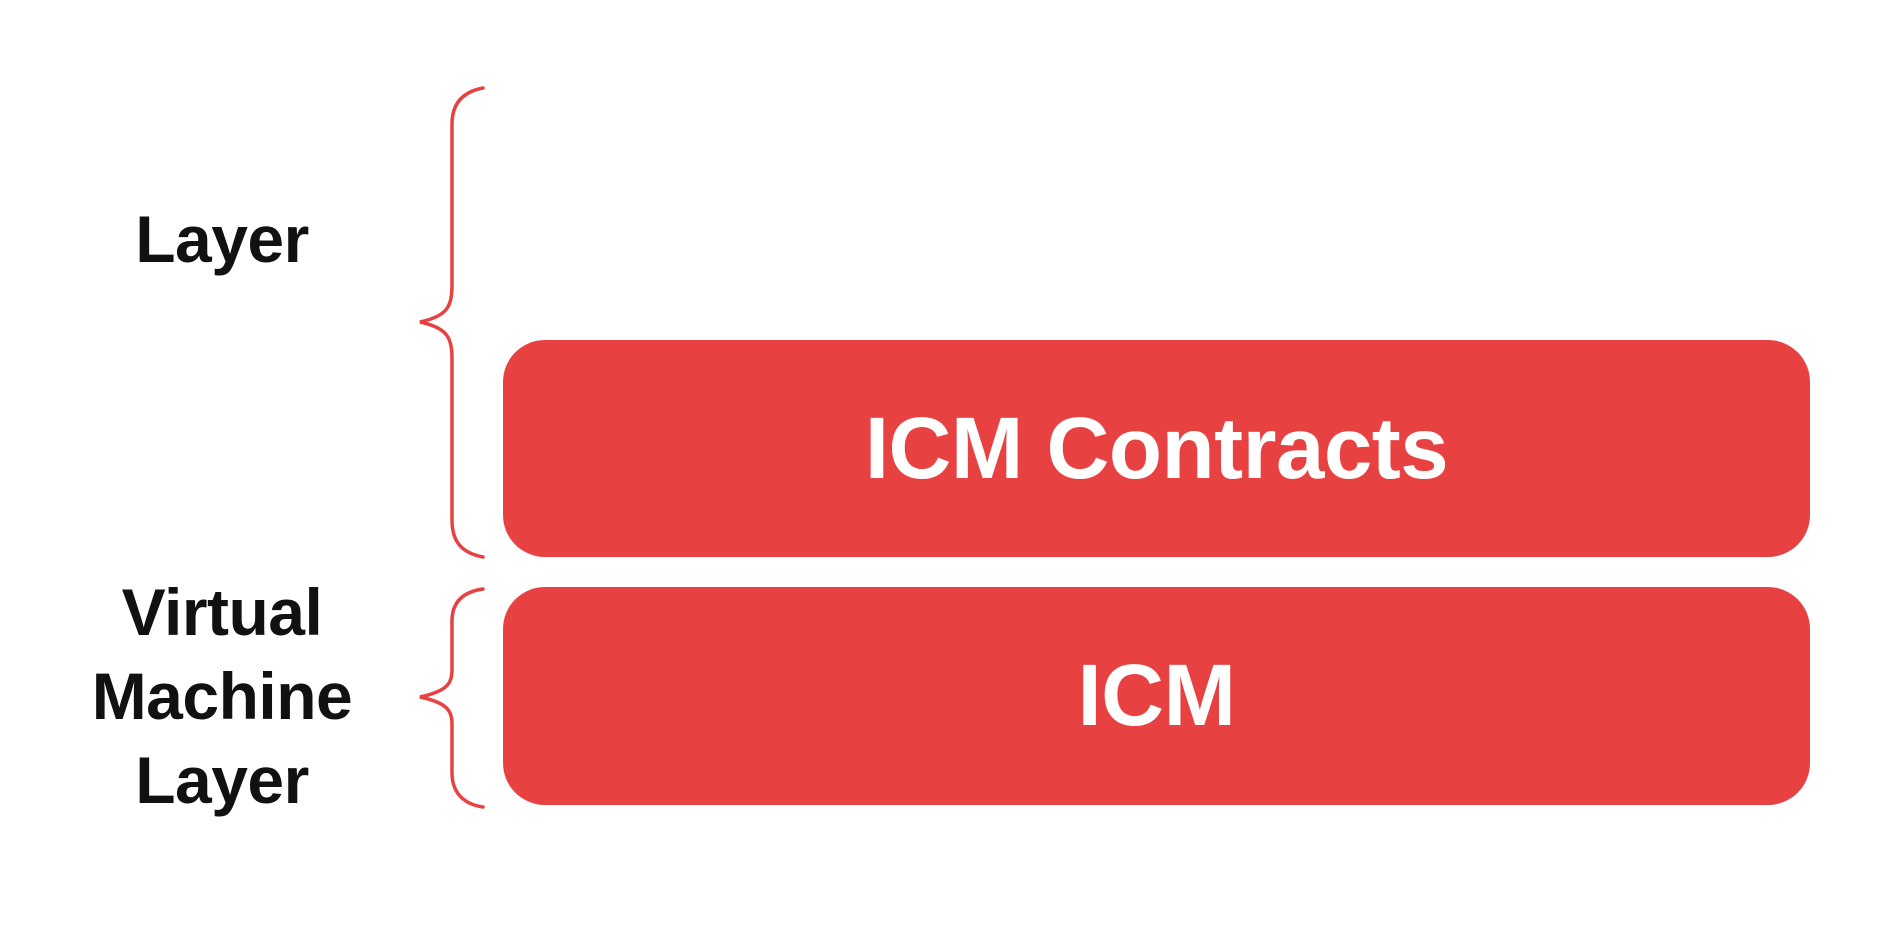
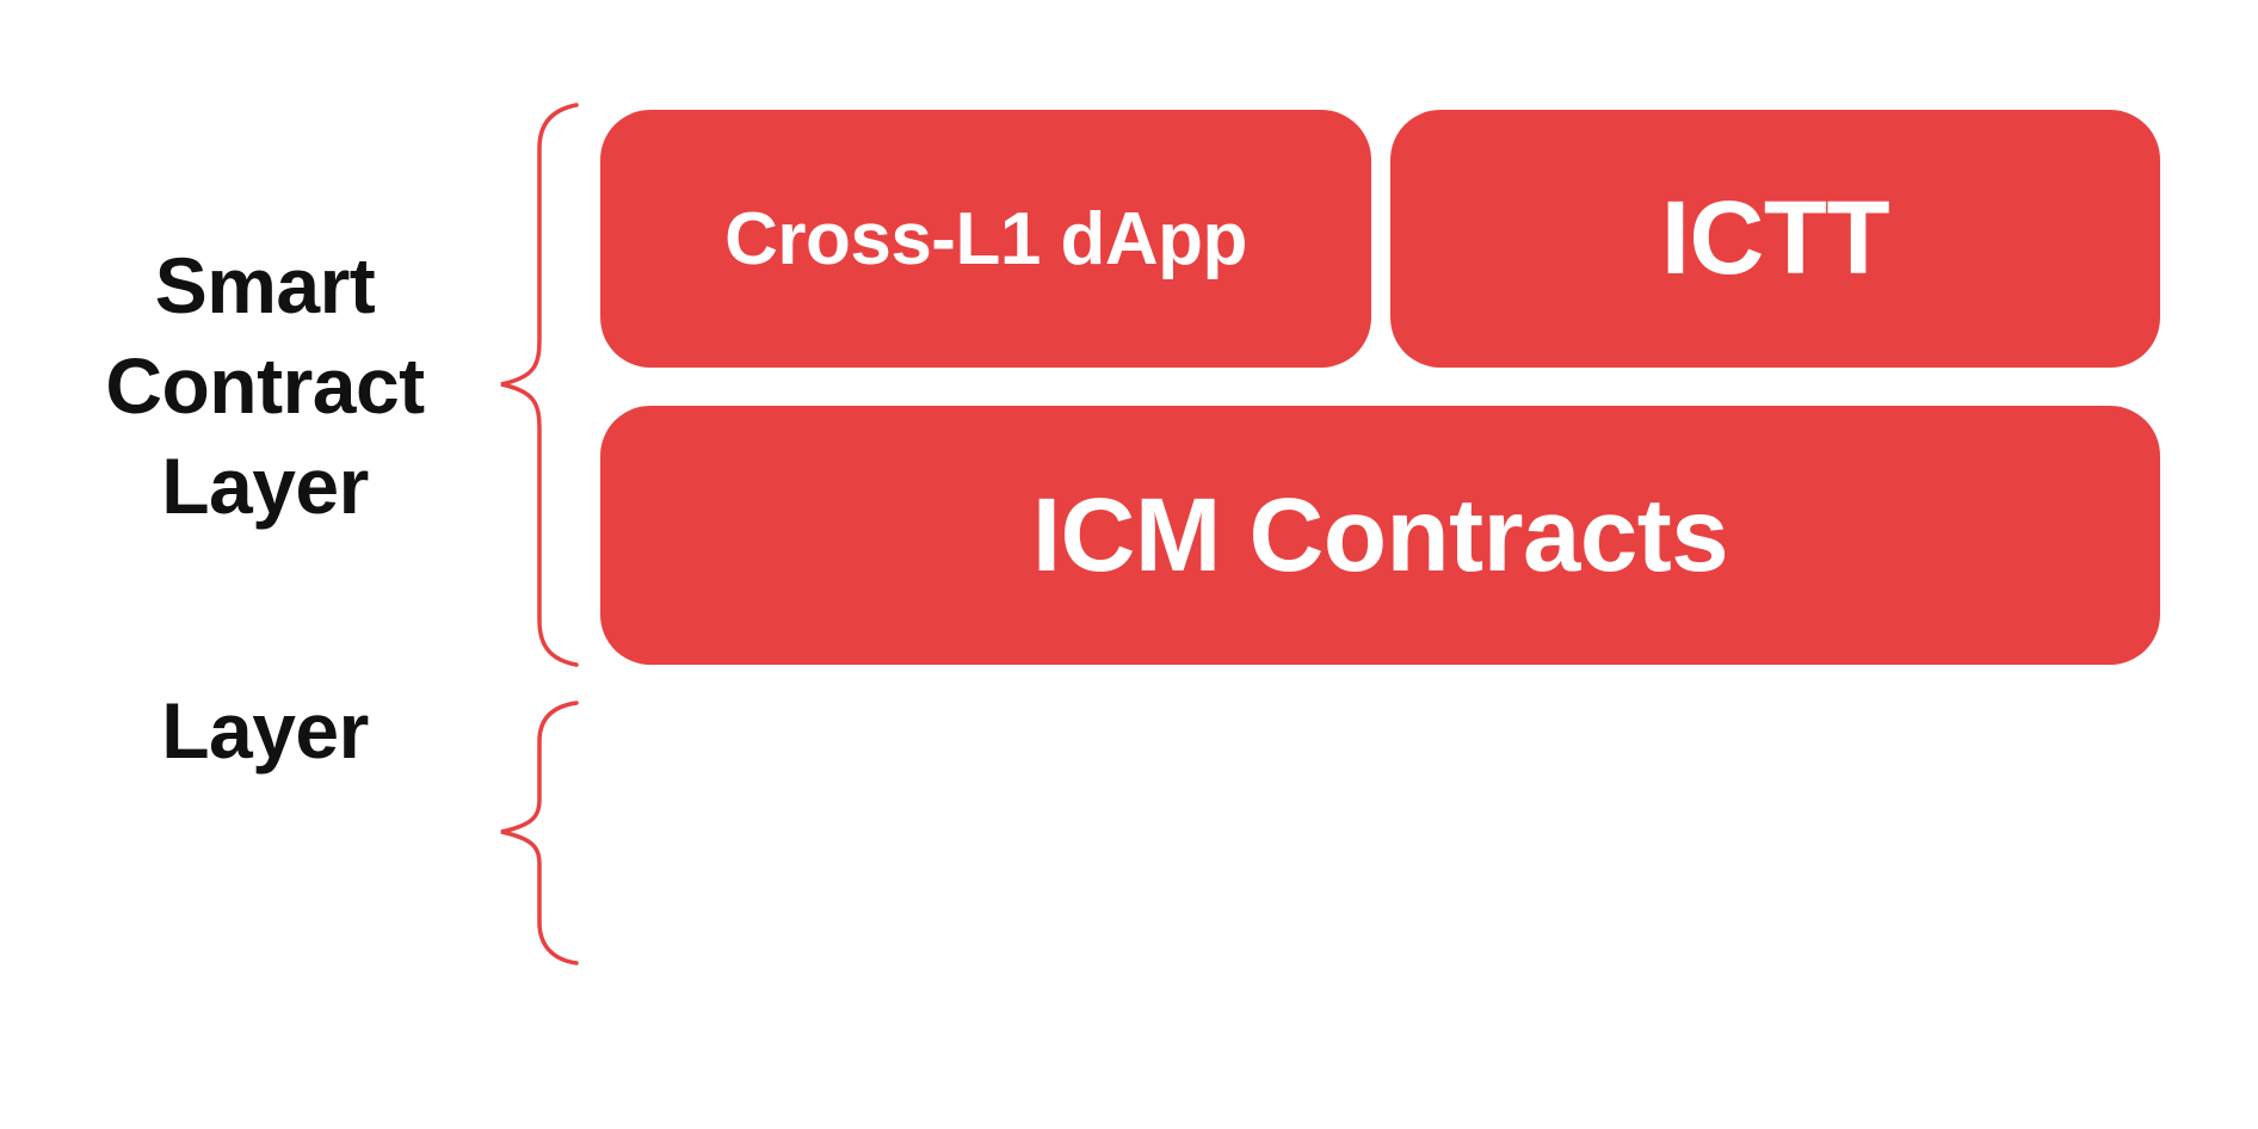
+ Smart
+ Contract
  Layer
- Virtual
- Machine
  Layer
+ Cross-L1 dApp
+ ICTT
  ICM Contracts
- ICM
